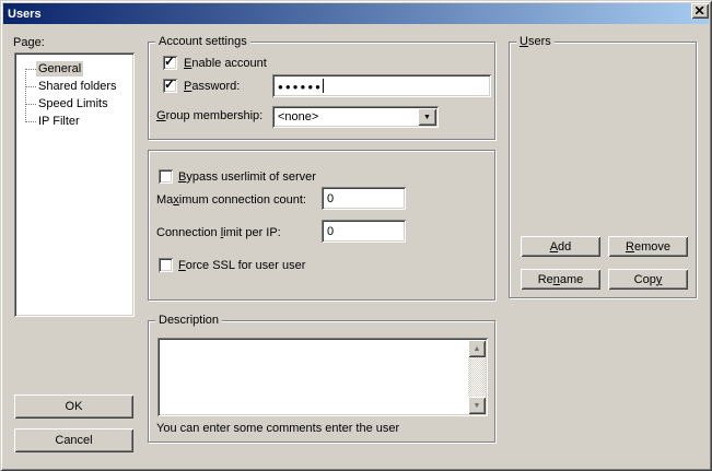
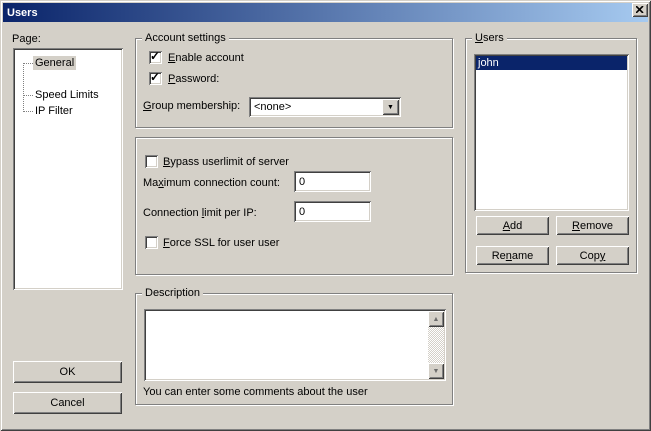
  Users
  Page:
  General
- Shared folders
  Speed Limits
  IP Filter
  OK
  Cancel
  Account settings
  ✓
  Enable account
  ✓
  Password:
- ●●●●●●
  Group membership:
  <none>
  Bypass userlimit of server
  Maximum connection count:
  0
  Connection limit per IP:
  0
  Force SSL for user user
  Description
- You can enter some comments enter the user
+ You can enter some comments about the user
  Users
+ john
  Add
  Remove
  Rename
  Copy
